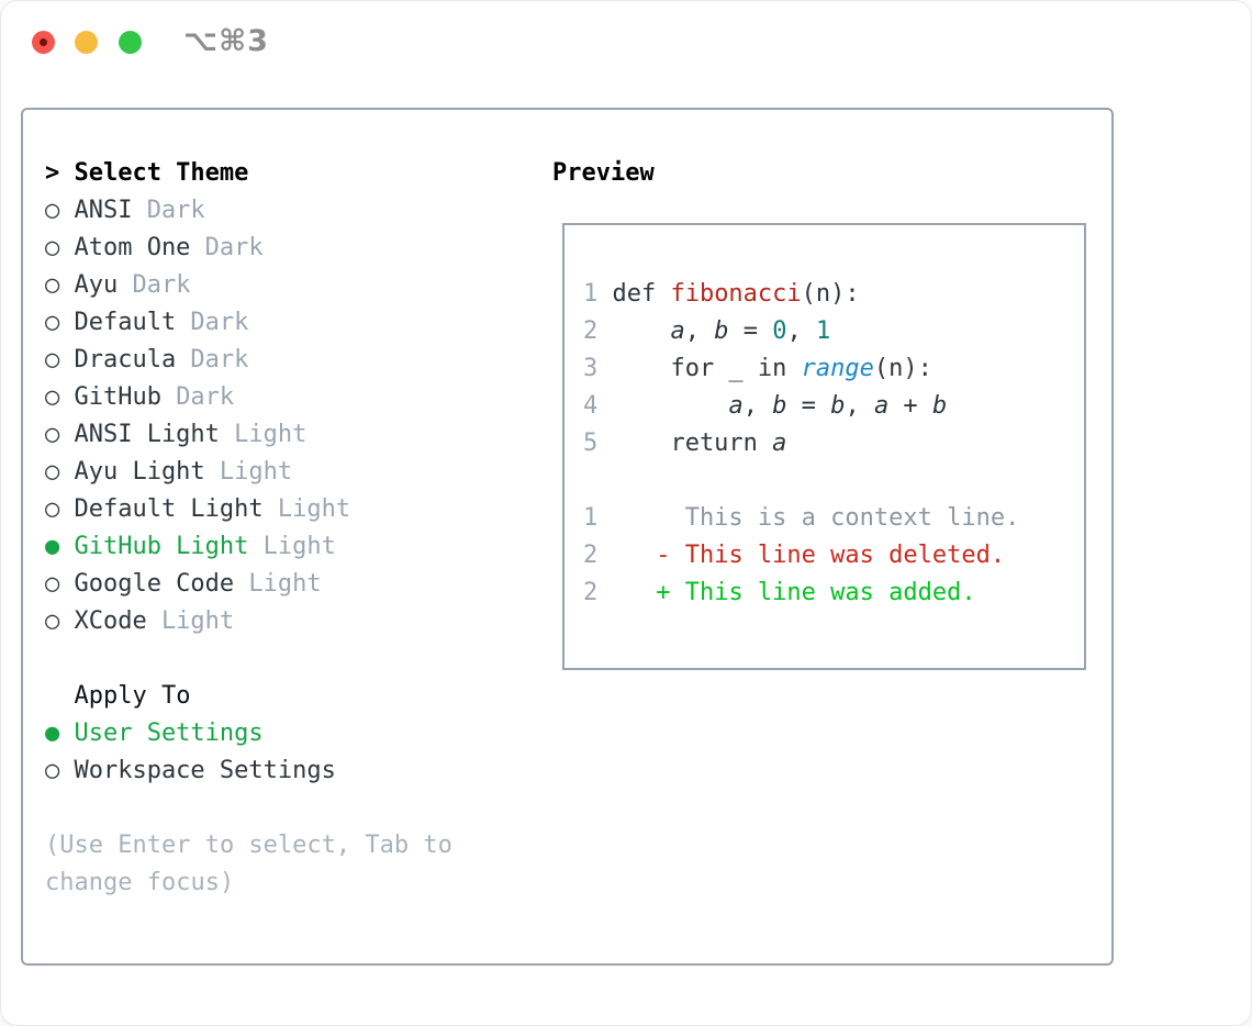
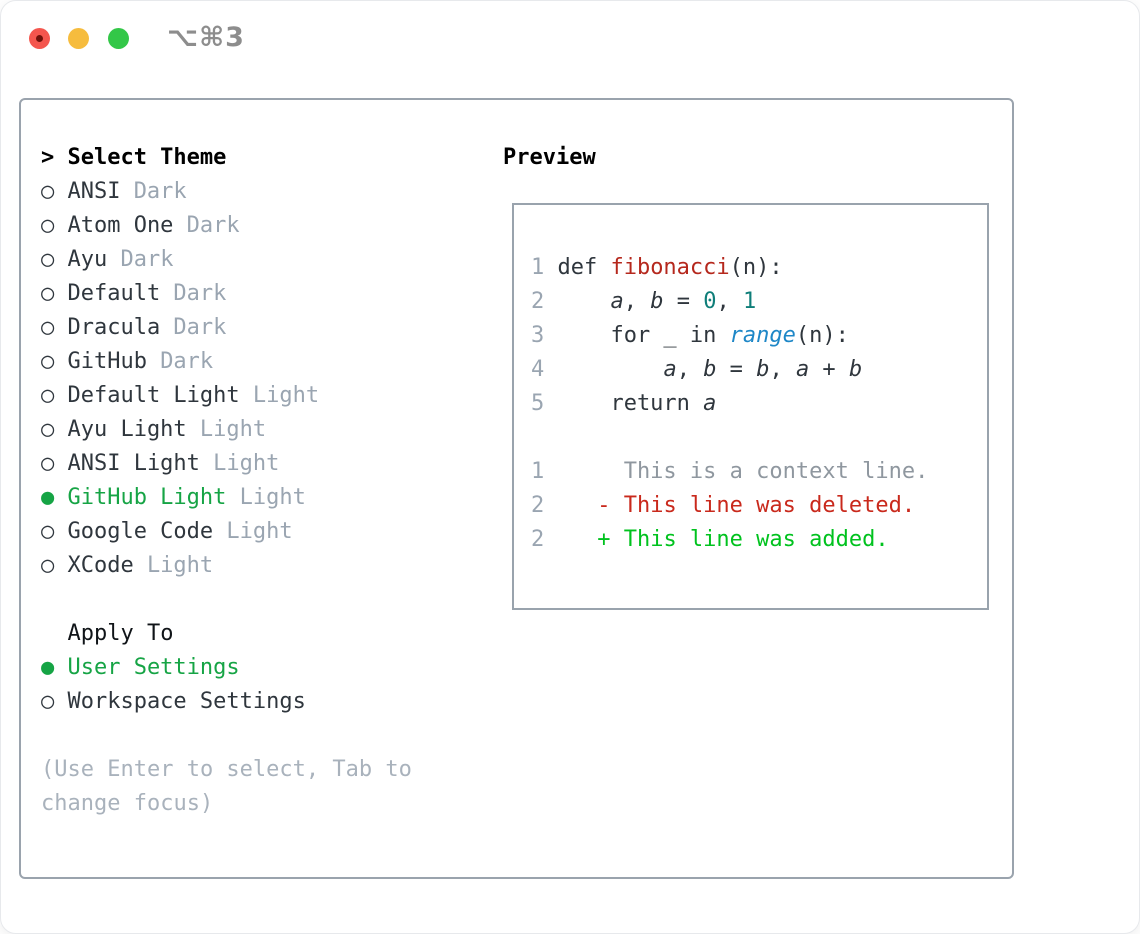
  ⌥⌘3
  > Select Theme
  ○ ANSI Dark
  ○ Atom One Dark
  ○ Ayu Dark
  ○ Default Dark
  ○ Dracula Dark
  ○ GitHub Dark
- ○ ANSI Light Light
+ ○ Default Light Light
  ○ Ayu Light Light
- ○ Default Light Light
+ ○ ANSI Light Light
  ● GitHub Light Light
  ○ Google Code Light
  ○ XCode Light
  Apply To
  ● User Settings
  ○ Workspace Settings
  (Use Enter to select, Tab to
  change focus)
  Preview
  1 def fibonacci(n):
  2 a, b = 0, 1
  3 for _ in range(n):
  4 a, b = b, a + b
  5 return a
  1 This is a context line.
  2 - This line was deleted.
  2 + This line was added.
